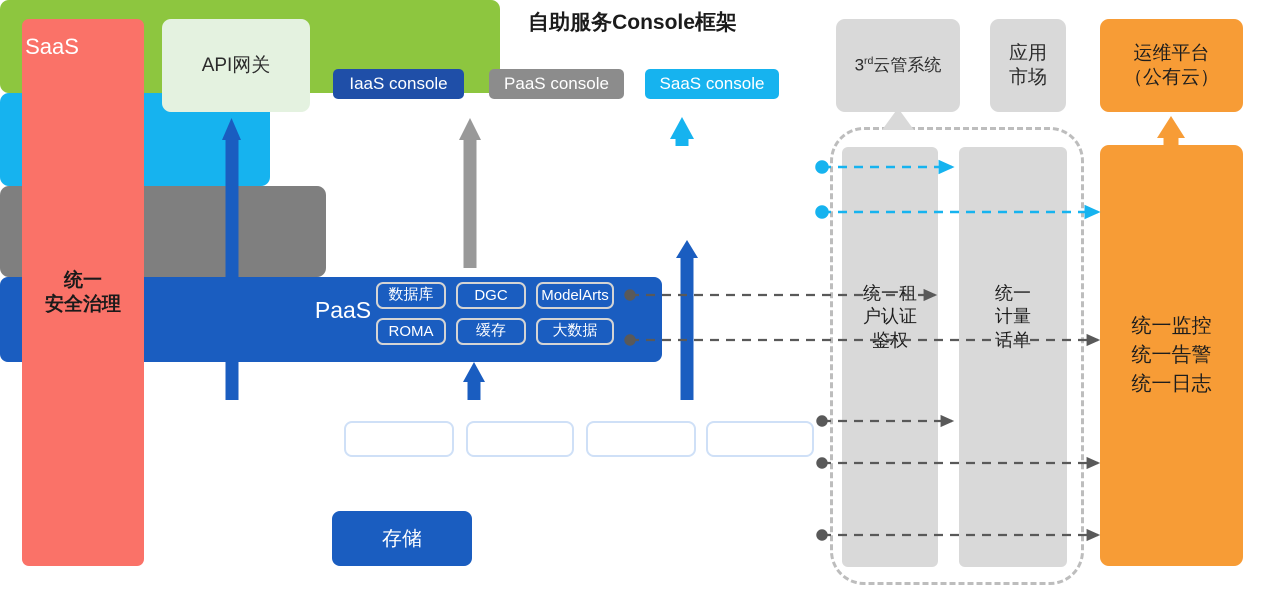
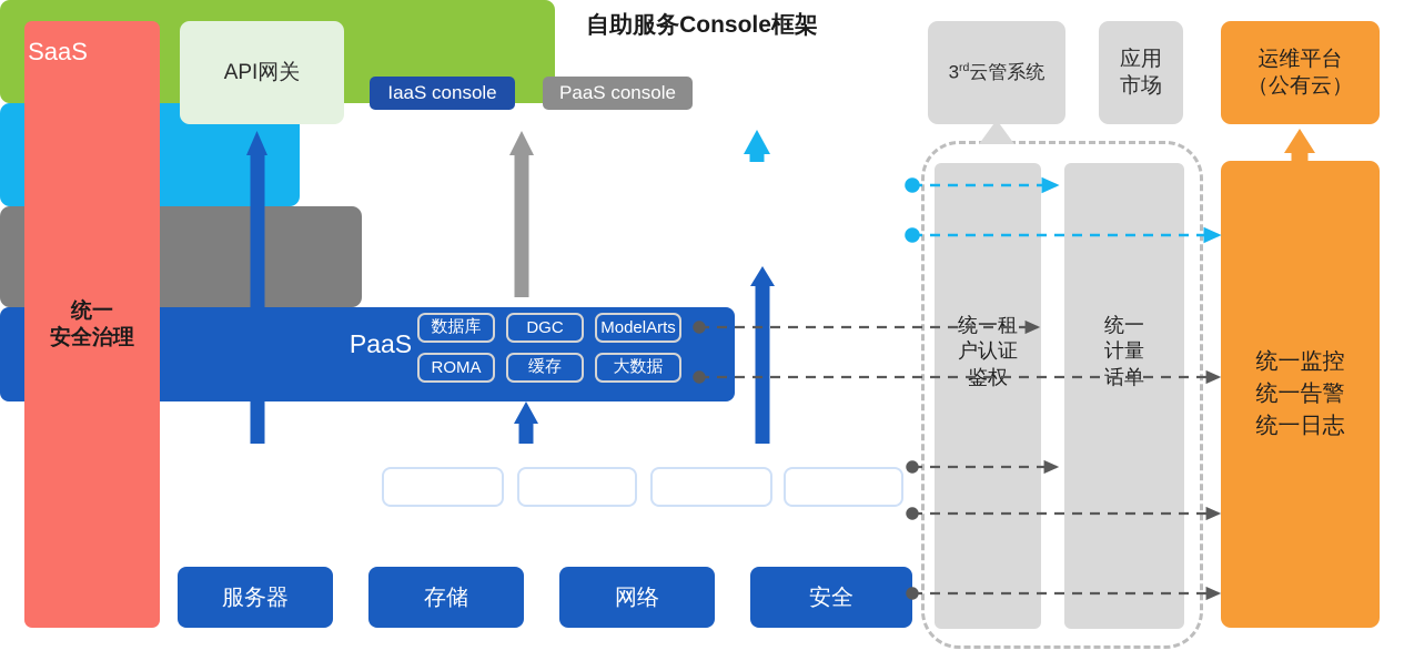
  统一
  安全治理
  API网关
  自助服务Console框架
  IaaS console
  PaaS console
- SaaS console
  3rd云管系统
  应用
  市场
  运维平台
  （公有云）
  SaaS
  PaaS
  数据库
  DGC
  ModelArts
  ROMA
  缓存
  大数据
+ 服务器
  存储
+ 网络
+ 安全
  统一租
  户认证
  鉴权
  统一
  计量
  统一监控
  统一告警
  统一日志
